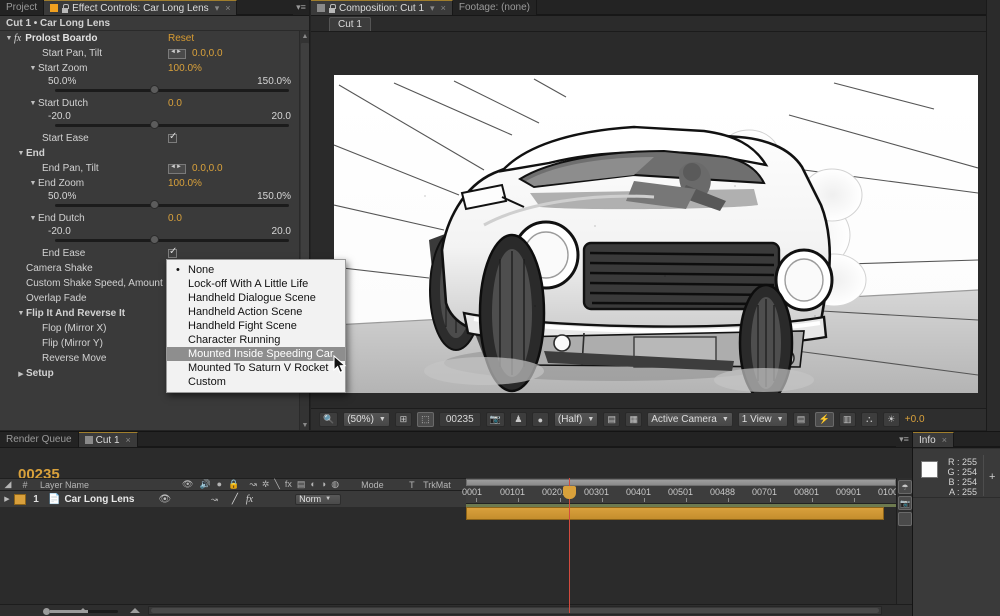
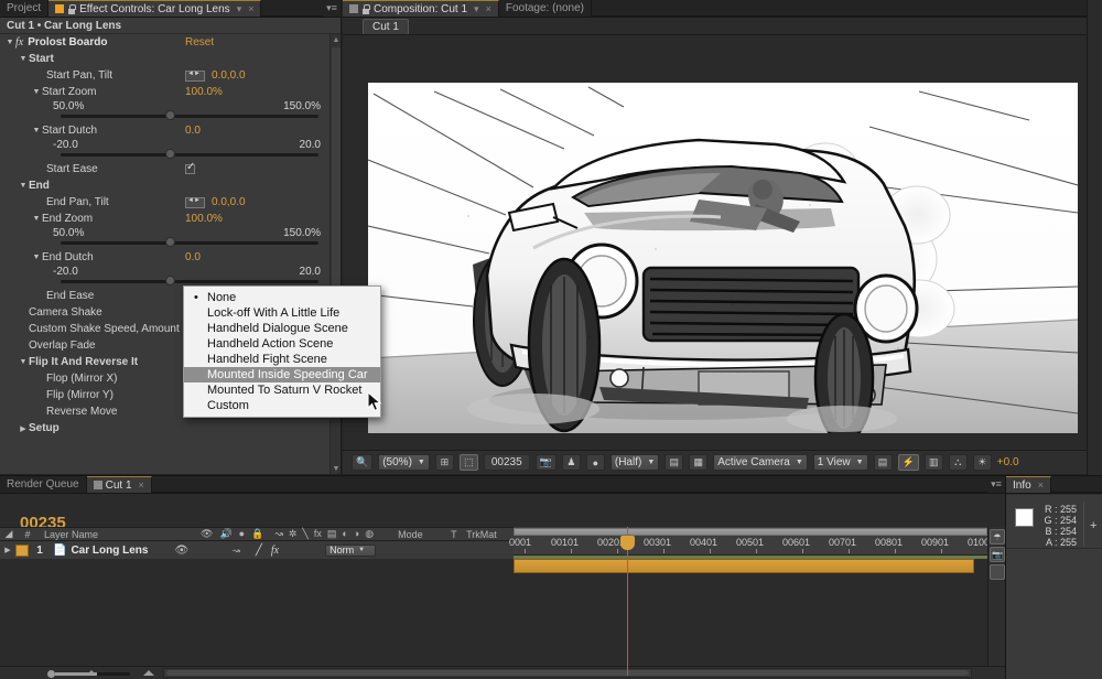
  Project
  Effect Controls: Car Long Lens
  ▾
  ×
  ▾≡
  Cut 1 • Car Long Lens
  fx
  Prolost Boardo
  Reset
+ Start
  Start Pan, Tilt
  0.0,0.0
  Start Zoom
  100.0%
  50.0%
  150.0%
  Start Dutch
  0.0
  -20.0
  20.0
  Start Ease
  End
  End Pan, Tilt
  0.0,0.0
  End Zoom
  100.0%
  50.0%
  150.0%
  End Dutch
  0.0
  -20.0
  20.0
  End Ease
  Camera Shake
  Custom Shake Speed, Amount
  Overlap Fade
  Flip It And Reverse It
  Flop (Mirror X)
  Flip (Mirror Y)
  Reverse Move
  Setup
  Composition: Cut 1
  ▾
  ×
  Footage: (none)
  Cut 1
  🔍
  (50%)
  ⊞
  ⬚
  00235
  📷
  ♟
  ●
  (Half)
  ▤
  ▦
  Active Camera
  1 View
  ▤
  ⚡
  ▥
  ⛬
  ☀
  +0.0
  •
  None
  Lock-off With A Little Life
  Handheld Dialogue Scene
  Handheld Action Scene
  Handheld Fight Scene
- Character Running
  Mounted Inside Speeding Car
  Mounted To Saturn V Rocket
  Custom
  Render Queue
  Cut 1
  ×
  ▾≡
  00235
  ◢
  #
  Layer Name
  👁
  🔊
  ●
  🔒
  ↝
  ✲
  ╲
  fx
  ▤
  ◐
  ◑
  ◍
  Mode
  T
  TrkMat
  1
  📄
  Car Long Lens
  👁
  ↝
  ╱
  fx
  Norm
  0001
  00101
  0020
  00301
  00401
  00501
- 00488
+ 00601
  00701
  00801
  00901
  010
  ☂
  📷
  Info
  ×
  R : 255
  G : 254
  B : 254
  A : 255
  +
